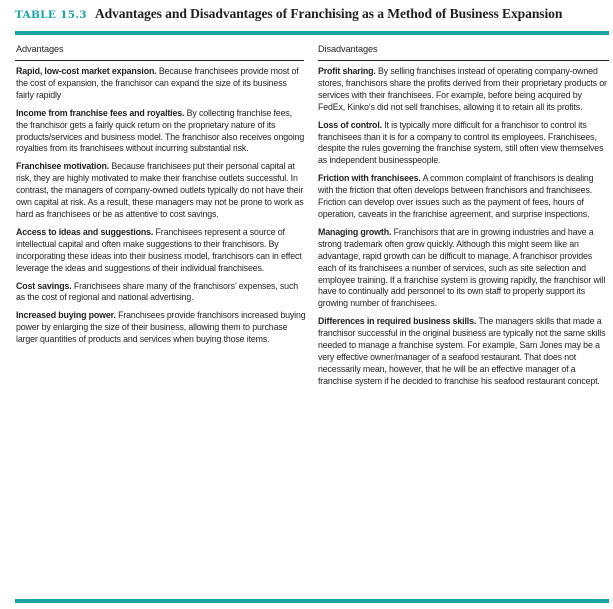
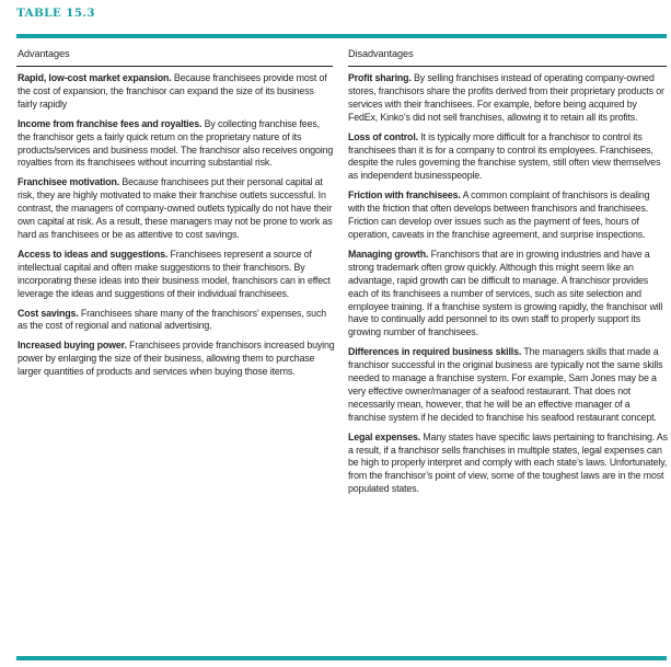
  TABLE 15.3
- Advantages and Disadvantages of Franchising as a Method of Business Expansion
  Advantages
  Disadvantages
  Rapid, low-cost market expansion. Because franchisees provide most of the cost of expansion, the franchisor can expand the size of its business fairly rapidly
  Income from franchise fees and royalties. By collecting franchise fees, the franchisor gets a fairly quick return on the proprietary nature of its products/services and business model. The franchisor also receives ongoing royalties from its franchisees without incurring substantial risk.
  Franchisee motivation. Because franchisees put their personal capital at risk, they are highly motivated to make their franchise outlets successful. In contrast, the managers of company-owned outlets typically do not have their own capital at risk. As a result, these managers may not be prone to work as hard as franchisees or be as attentive to cost savings.
  Access to ideas and suggestions. Franchisees represent a source of intellectual capital and often make suggestions to their franchisors. By incorporating these ideas into their business model, franchisors can in effect leverage the ideas and suggestions of their individual franchisees.
  Cost savings. Franchisees share many of the franchisors’ expenses, such as the cost of regional and national advertising.
  Increased buying power. Franchisees provide franchisors increased buying power by enlarging the size of their business, allowing them to purchase larger quantities of products and services when buying those items.
  Profit sharing. By selling franchises instead of operating company-owned stores, franchisors share the profits derived from their proprietary products or services with their franchisees. For example, before being acquired by FedEx, Kinko’s did not sell franchises, allowing it to retain all its profits.
  Loss of control. It is typically more difficult for a franchisor to control its franchisees than it is for a company to control its employees. Franchisees, despite the rules governing the franchise system, still often view themselves as independent businesspeople.
  Friction with franchisees. A common complaint of franchisors is dealing with the friction that often develops between franchisors and franchisees. Friction can develop over issues such as the payment of fees, hours of operation, caveats in the franchise agreement, and surprise inspections.
  Managing growth. Franchisors that are in growing industries and have a strong trademark often grow quickly. Although this might seem like an advantage, rapid growth can be difficult to manage. A franchisor provides each of its franchisees a number of services, such as site selection and employee training. If a franchise system is growing rapidly, the franchisor will have to continually add personnel to its own staff to properly support its growing number of franchisees.
  Differences in required business skills. The managers skills that made a franchisor successful in the original business are typically not the same skills needed to manage a franchise system. For example, Sam Jones may be a very effective owner/manager of a seafood restaurant. That does not necessarily mean, however, that he will be an effective manager of a franchise system if he decided to franchise his seafood restaurant concept.
+ Legal expenses. Many states have specific laws pertaining to franchising. As a result, if a franchisor sells franchises in multiple states, legal expenses can be high to properly interpret and comply with each state’s laws. Unfortunately, from the franchisor’s point of view, some of the toughest laws are in the most populated states.
